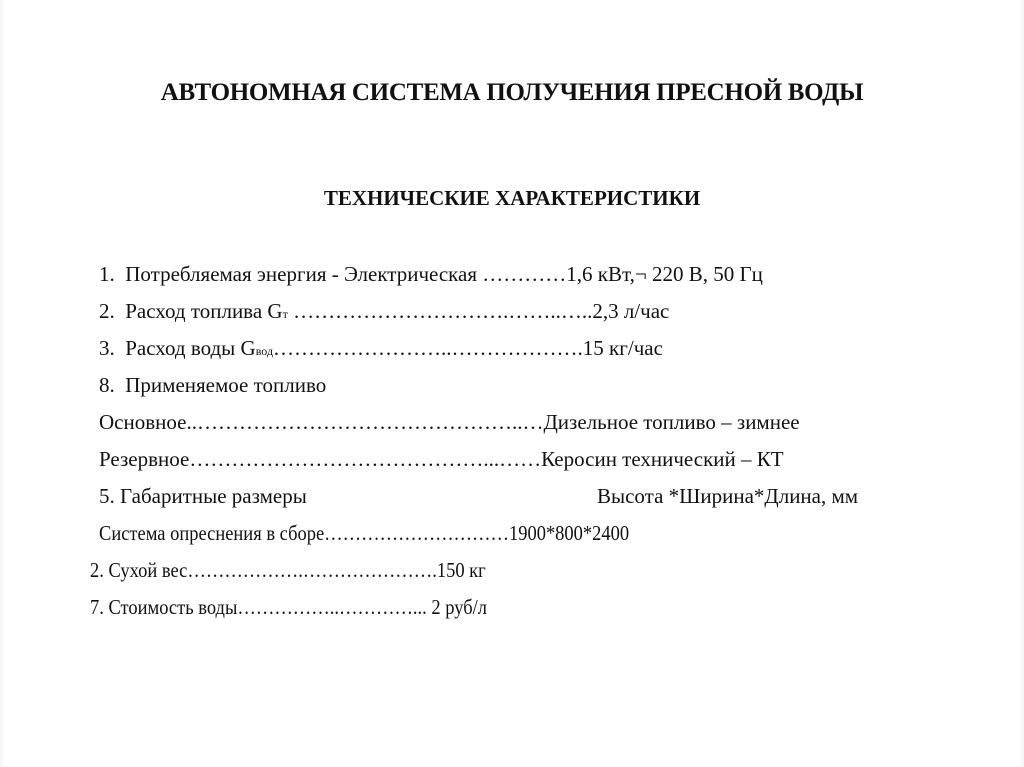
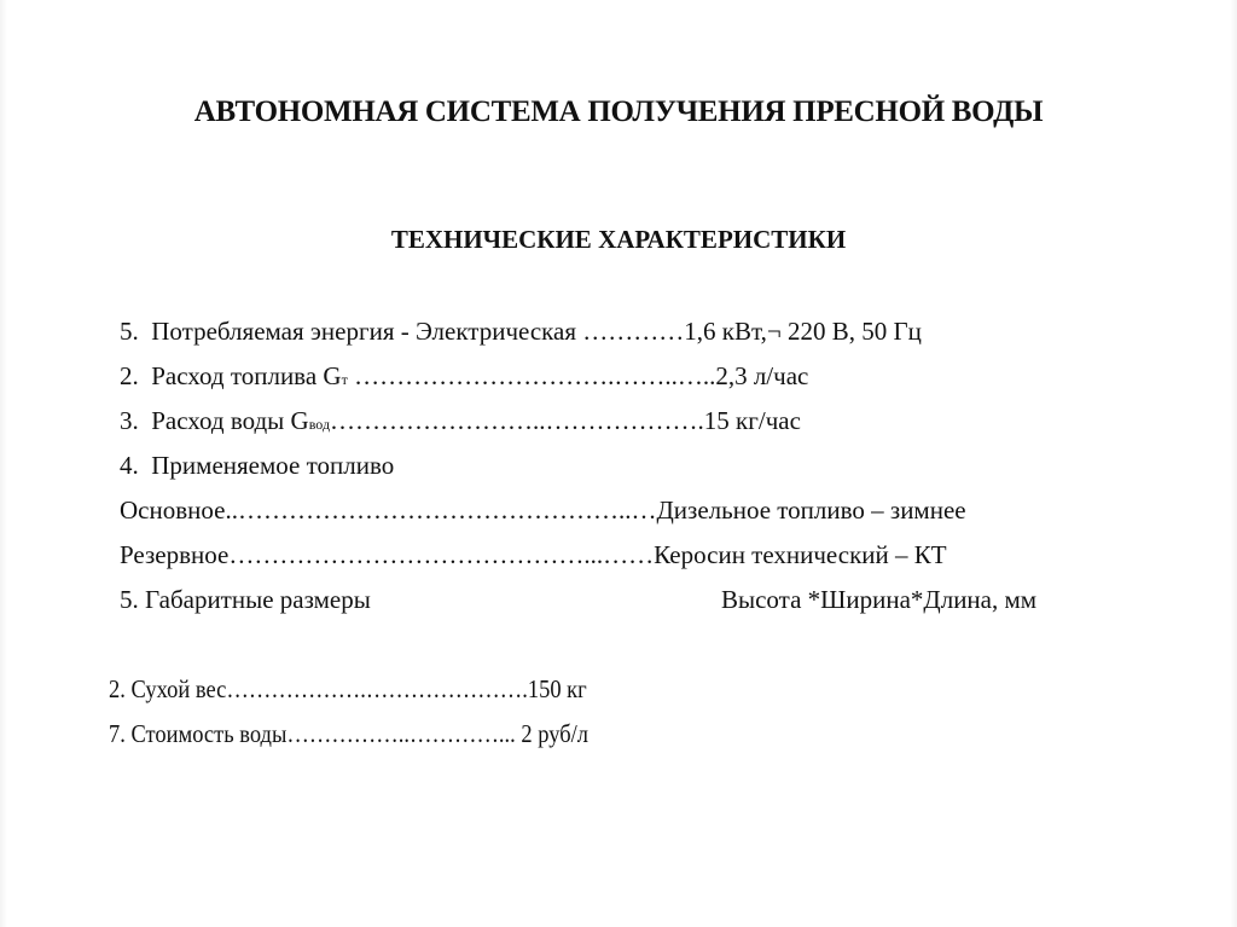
  АВТОНОМНАЯ СИСТЕМА ПОЛУЧЕНИЯ ПРЕСНОЙ ВОДЫ
  ТЕХНИЧЕСКИЕ ХАРАКТЕРИСТИКИ
- 1. Потребляемая энергия - Электрическая …………1,6 кВт,¬ 220 В, 50 Гц
+ 5. Потребляемая энергия - Электрическая …………1,6 кВт,¬ 220 В, 50 Гц
  2. Расход топлива Gт ………………………….……..…..2,3 л/час
  3. Расход воды Gвод……………………..……………….15 кг/час
- 8. Применяемое топливо
+ 4. Применяемое топливо
  Основное..………………………………………..…Дизельное топливо – зимнее
  Резервное……………………………………...……Керосин технический – КТ
  5. Габаритные размеры
  Высота *Ширина*Длина, мм
- Система опреснения в сборе…………………………1900*800*2400
  2. Сухой вес……………….………………….150 кг
  7. Стоимость воды……………..…………... 2 руб/л
